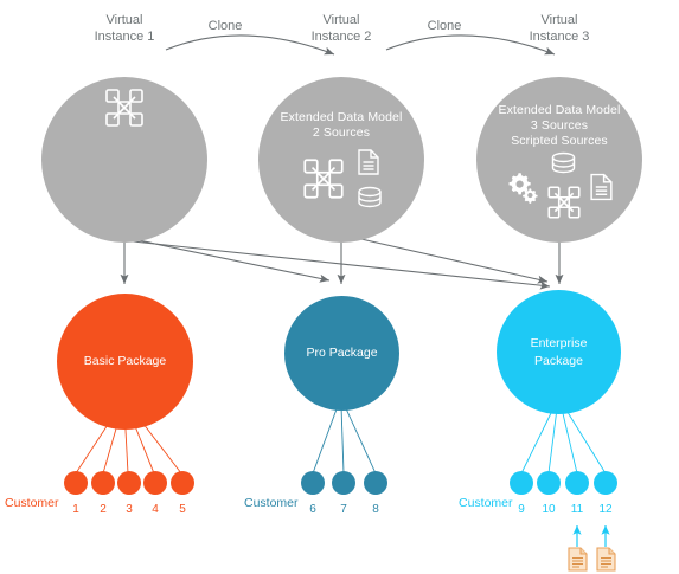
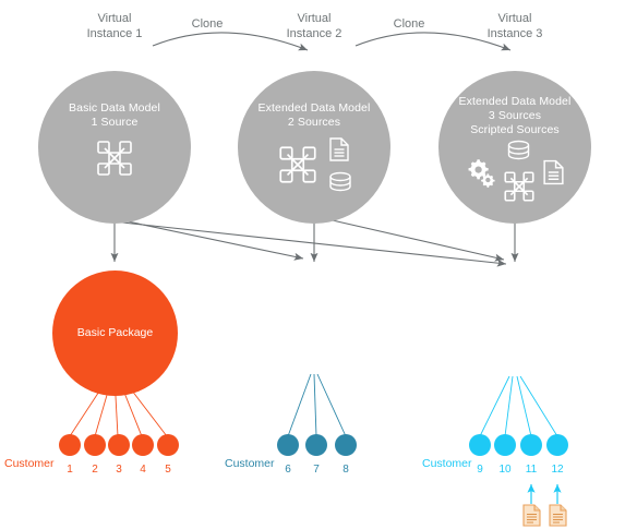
  Virtual
  Instance 1
  Virtual
  Instance 2
  Virtual
  Instance 3
  Clone
  Clone
+ Basic Data Model
+ 1 Source
  Extended Data Model
  2 Sources
  Extended Data Model
  3 Sources
  Scripted Sources
  Basic Package
- Pro Package
- Enterprise
- Package
  Customer
  1
  2
  3
  4
  5
  Customer
  6
  7
  8
  Customer
  9
  10
  11
  12
